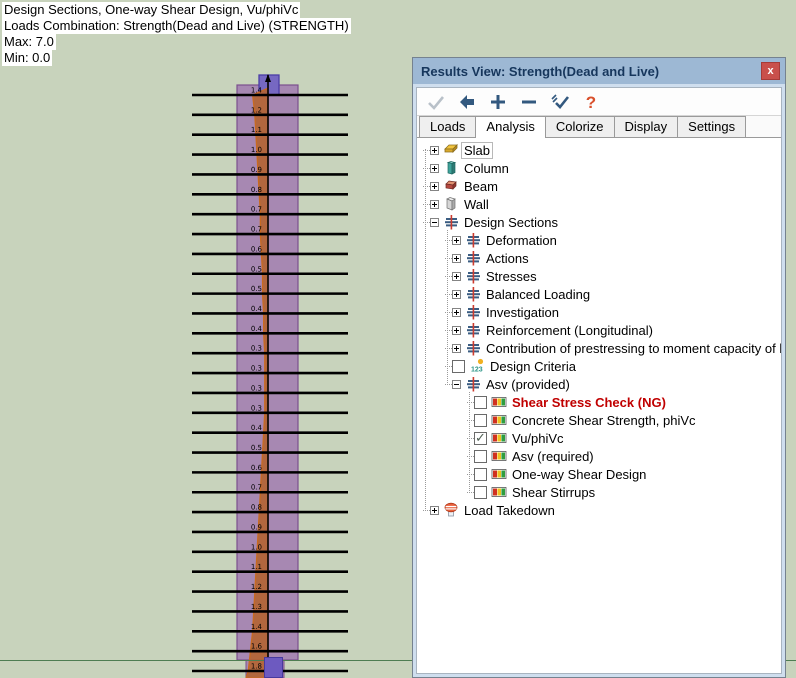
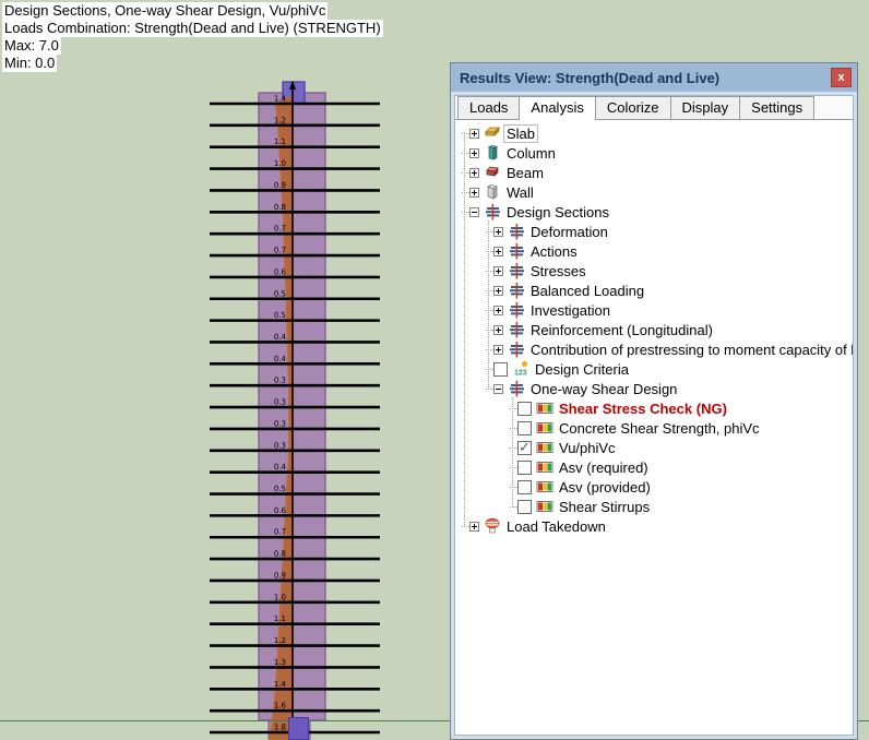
  1.4
  1.2
  1.0
  0.9
  0.8
  0.7
  0.7
  0.6
  0.5
  0.5
  0.4
  0.4
  0.3
  0.3
  0.3
  0.3
  0.4
  0.5
  0.6
  0.7
  0.8
  0.9
  1.0
  1.1
  1.2
  1.3
  1.4
  1.6
  1.8
  Design Sections, One-way Shear Design, Vu/phiVc
  Loads Combination: Strength(Dead and Live) (STRENGTH)
  Max: 7.0
  Min: 0.0
  Results View: Strength(Dead and Live)
  x
- ?
  Loads
  Analysis
  Colorize
  Display
  Settings
  Slab
  Column
  Beam
  Wall
  Design Sections
  Deformation
  Actions
  Stresses
  Balanced Loading
  Investigation
  Reinforcement (Longitudinal)
  Contribution of prestressing to moment capacity of
  Design Criteria
- Asv (provided)
+ One-way Shear Design
  Shear Stress Check (NG)
  Concrete Shear Strength, phiVc
  Vu/phiVc
  Asv (required)
- One-way Shear Design
+ Asv (provided)
  Shear Stirrups
  Load Takedown
